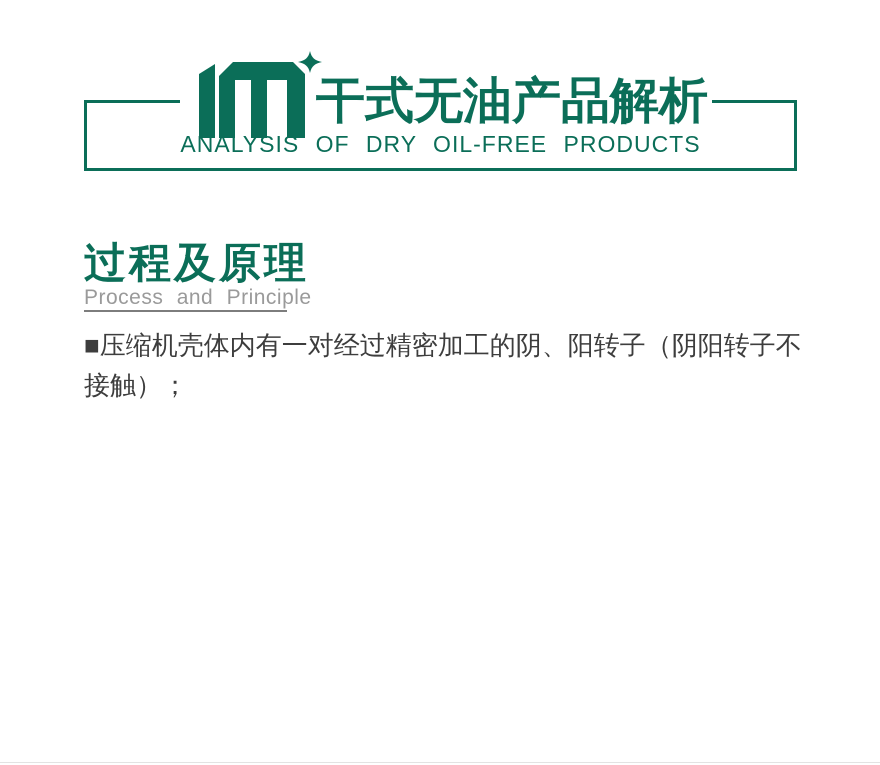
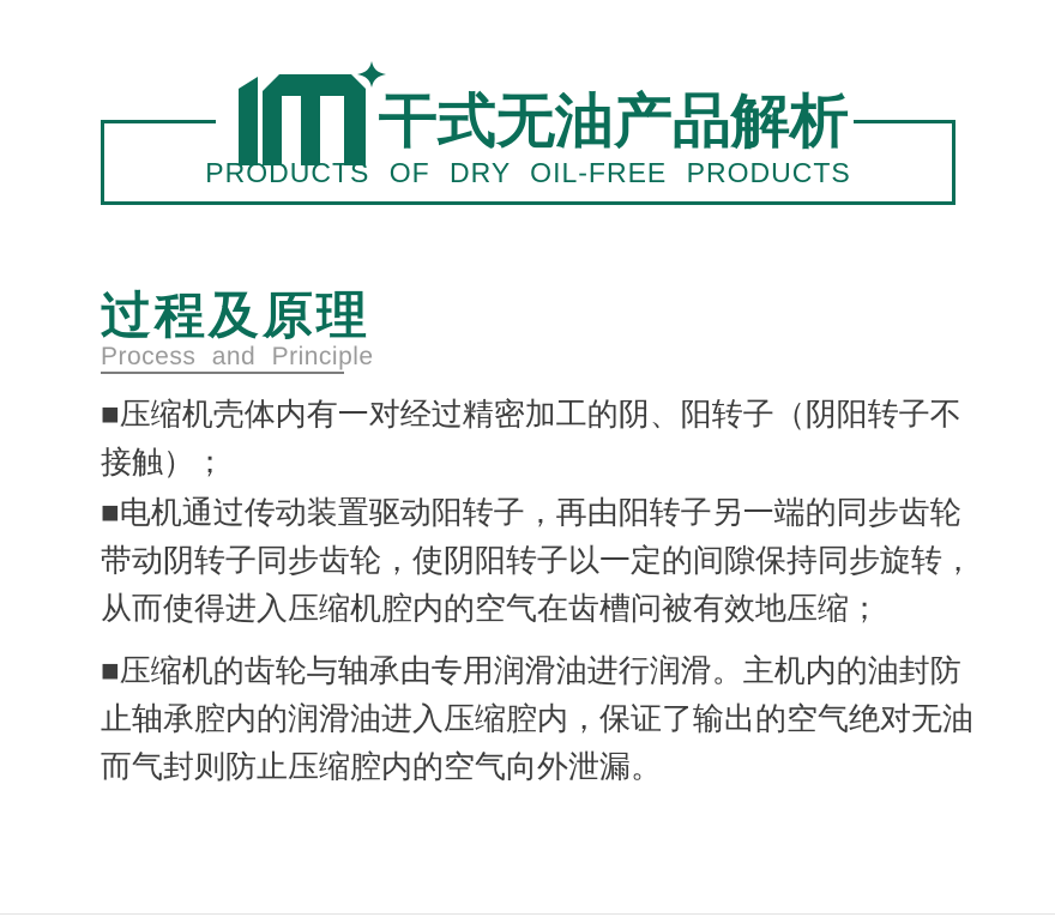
  干式无油产品解析
- ANALYSIS OF DRY OIL-FREE PRODUCTS
+ PRODUCTS OF DRY OIL-FREE PRODUCTS
  过程及原理
  Process and Principle
  ■压缩机壳体内有一对经过精密加工的阴、阳转子（阴阳转子不
  接触）；
+ ■电机通过传动装置驱动阳转子，再由阳转子另一端的同步齿轮
+ 带动阴转子同步齿轮，使阴阳转子以一定的间隙保持同步旋转，
+ 从而使得进入压缩机腔内的空气在齿槽问被有效地压缩；
+ ■压缩机的齿轮与轴承由专用润滑油进行润滑。主机内的油封防
+ 止轴承腔内的润滑油进入压缩腔内，保证了输出的空气绝对无油
+ 而气封则防止压缩腔内的空气向外泄漏。
